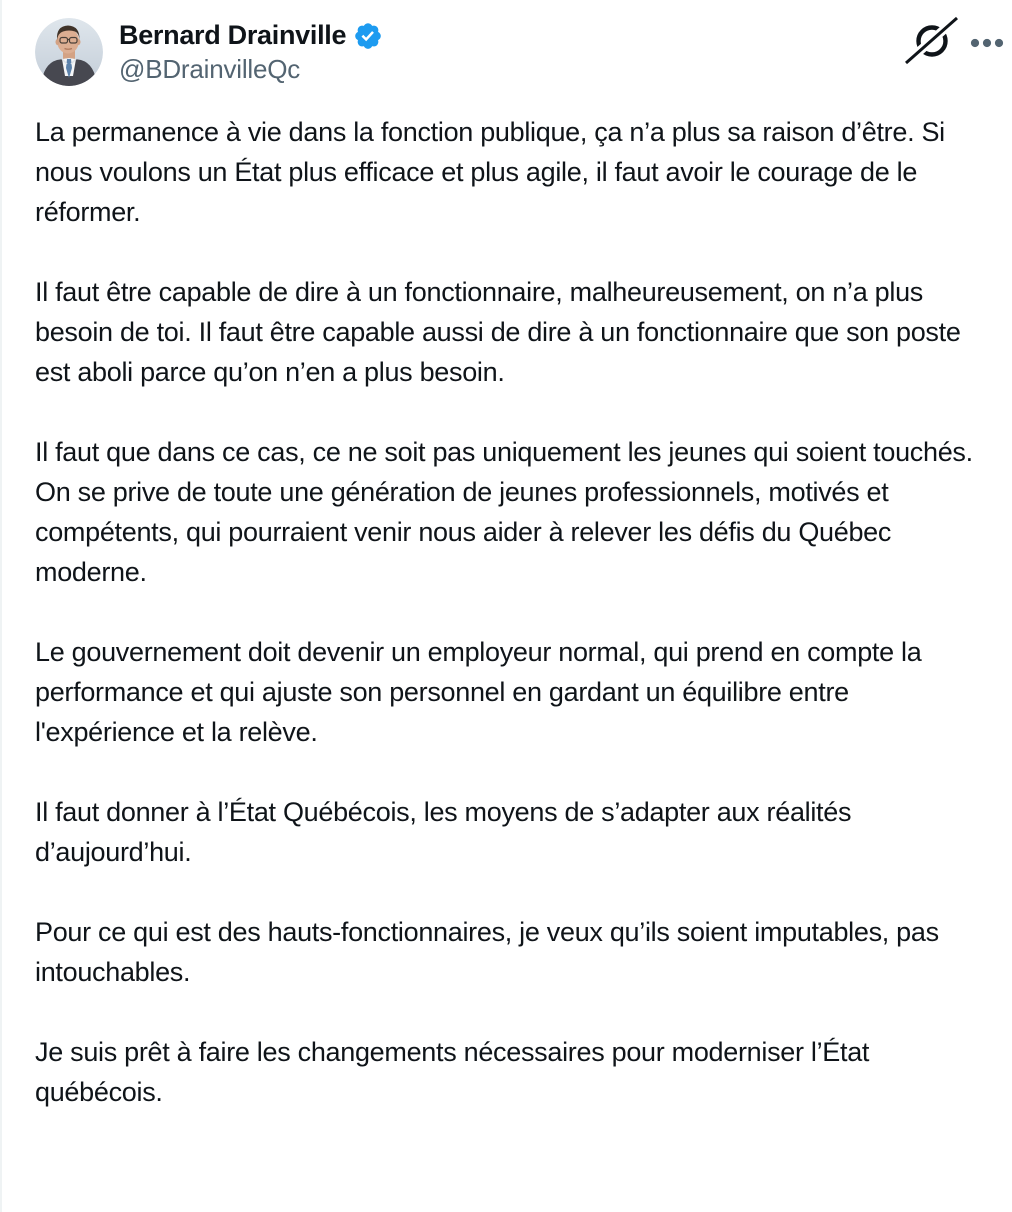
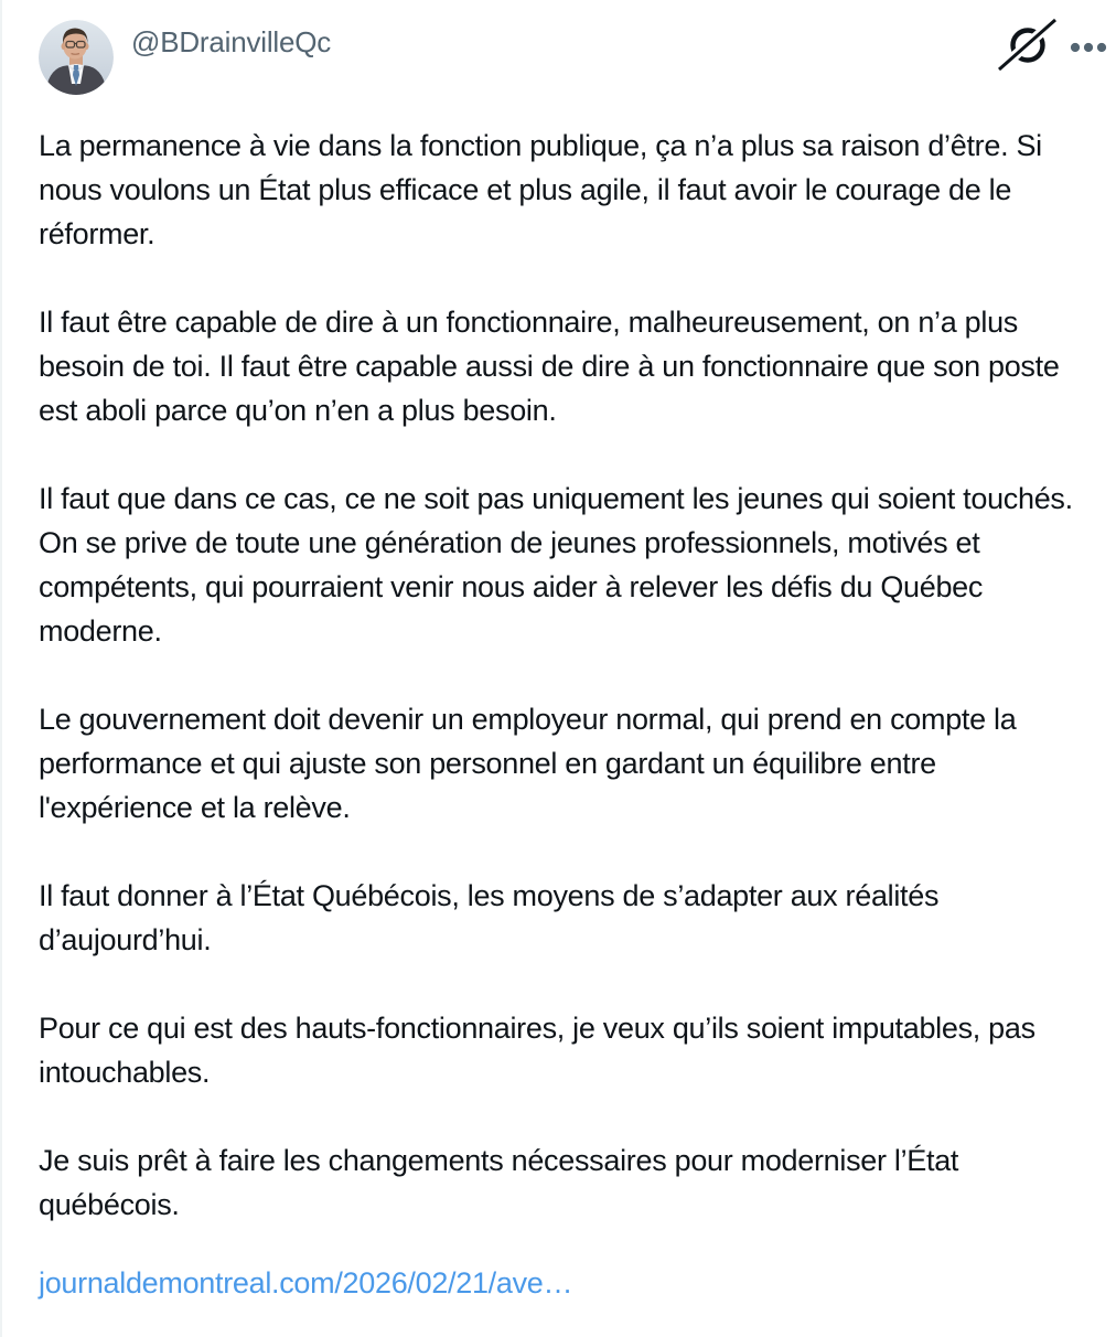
- Bernard Drainville
  @BDrainvilleQc
  La permanence à vie dans la fonction publique, ça n’a plus sa raison d’être. Si nous voulons un État plus efficace et plus agile, il faut avoir le courage de le réformer.
  Il faut être capable de dire à un fonctionnaire, malheureusement, on n’a plus besoin de toi. Il faut être capable aussi de dire à un fonctionnaire que son poste est aboli parce qu’on n’en a plus besoin.
  Il faut que dans ce cas, ce ne soit pas uniquement les jeunes qui soient touchés. On se prive de toute une génération de jeunes professionnels, motivés et compétents, qui pourraient venir nous aider à relever les défis du Québec moderne.
  Le gouvernement doit devenir un employeur normal, qui prend en compte la performance et qui ajuste son personnel en gardant un équilibre entre l'expérience et la relève.
  Il faut donner à l’État Québécois, les moyens de s’adapter aux réalités d’aujourd’hui.
  Pour ce qui est des hauts-fonctionnaires, je veux qu’ils soient imputables, pas intouchables.
  Je suis prêt à faire les changements nécessaires pour moderniser l’État québécois.
+ journaldemontreal.com/2026/02/21/ave…
